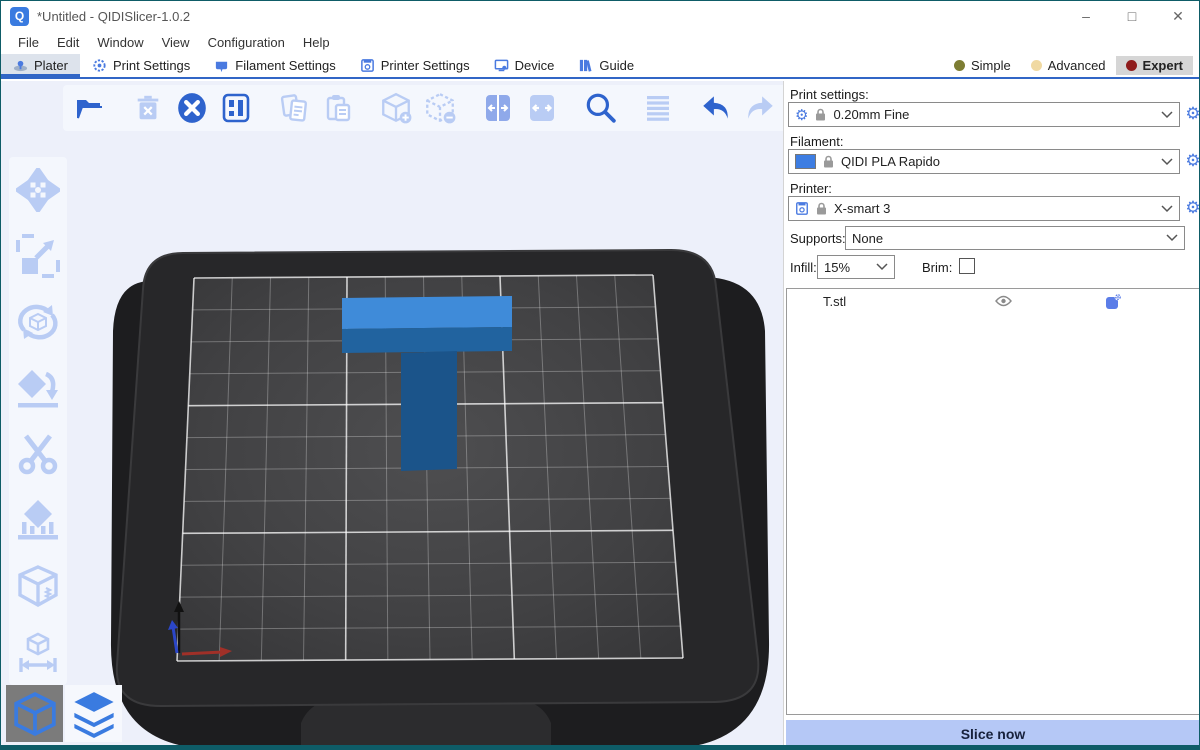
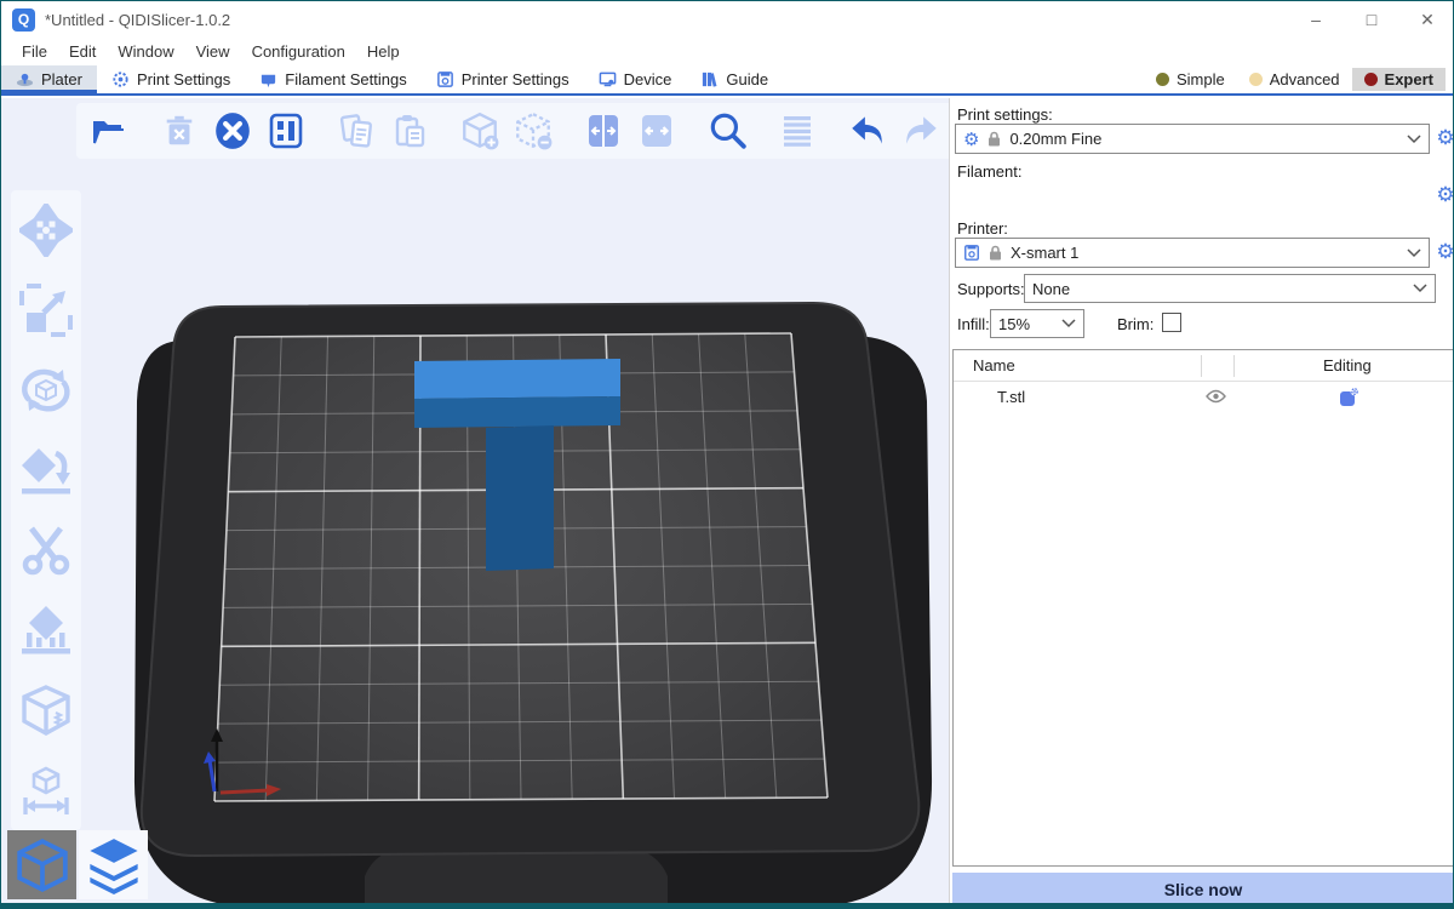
  Q
  *Untitled - QIDISlicer-1.0.2
  –
  □
  ✕
  File
  Edit
  Window
  View
  Configuration
  Help
  Plater
  Print Settings
  Filament Settings
  Printer Settings
  Device
  Guide
  Simple
  Advanced
  Expert
  Print settings:
  ⚙
  0.20mm Fine
  ⚙
  Filament:
- QIDI PLA Rapido
  ⚙
  Printer:
- X-smart 3
+ X-smart 1
  ⚙
  Supports:
  None
  Infill:
  15%
  Brim:
+ Name
+ Editing
  T.stl
  Slice now
